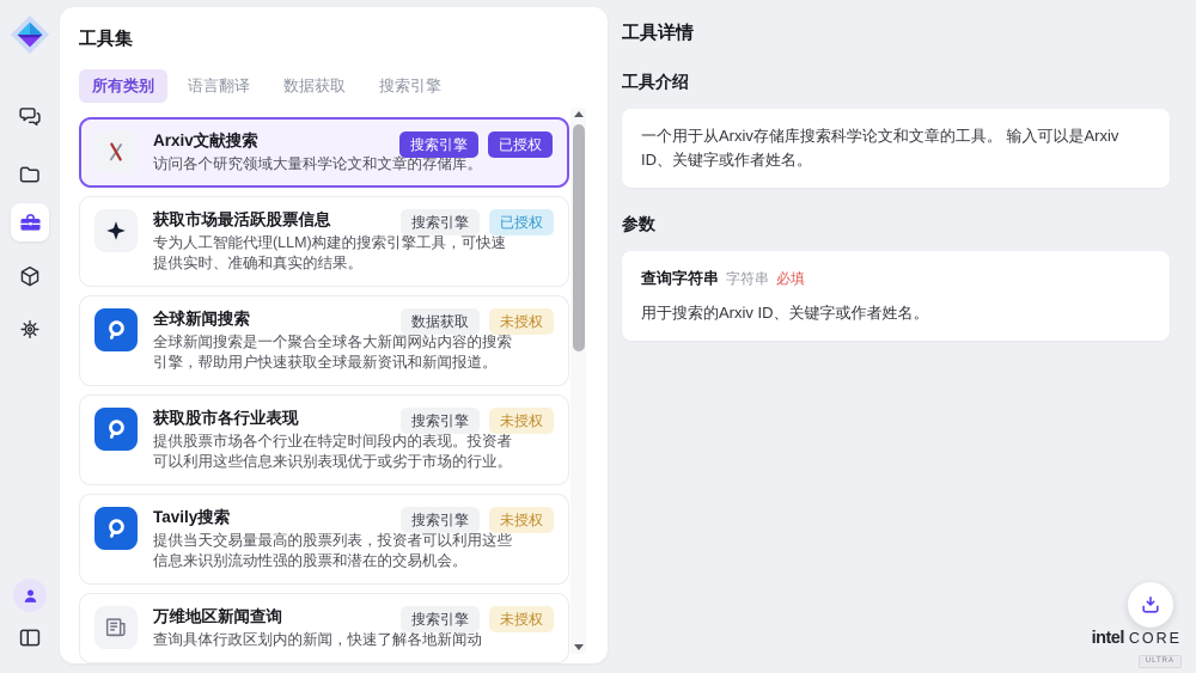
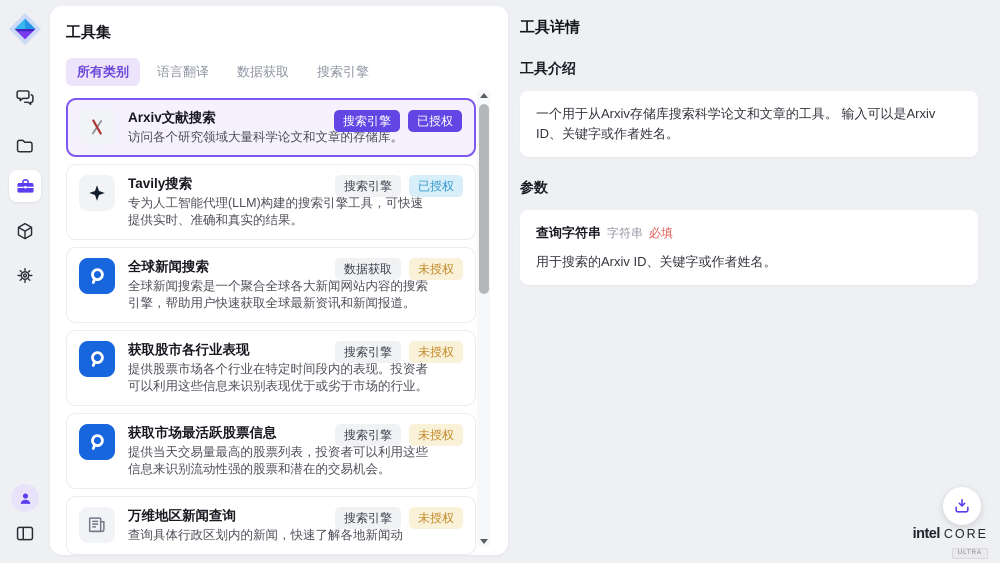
  工具集
  所有类别
  语言翻译
  数据获取
  搜索引擎
  Arxiv文献搜索
  访问各个研究领域大量科学论文和文章的存储库。
  搜索引擎
  已授权
- 获取市场最活跃股票信息
+ Tavily搜索
  专为人工智能代理(LLM)构建的搜索引擎工具，可快速提供实时、准确和真实的结果。
  搜索引擎
  已授权
  全球新闻搜索
  全球新闻搜索是一个聚合全球各大新闻网站内容的搜索引擎，帮助用户快速获取全球最新资讯和新闻报道。
  数据获取
  未授权
  获取股市各行业表现
  提供股票市场各个行业在特定时间段内的表现。投资者可以利用这些信息来识别表现优于或劣于市场的行业。
  搜索引擎
  未授权
- Tavily搜索
+ 获取市场最活跃股票信息
  提供当天交易量最高的股票列表，投资者可以利用这些信息来识别流动性强的股票和潜在的交易机会。
  搜索引擎
  未授权
  万维地区新闻查询
  查询具体行政区划内的新闻，快速了解各地新闻动
  搜索引擎
  未授权
  工具详情
  工具介绍
  一个用于从Arxiv存储库搜索科学论文和文章的工具。 输入可以是Arxiv ID、关键字或作者姓名。
  参数
  查询字符串
  字符串
  必填
  用于搜索的Arxiv ID、关键字或作者姓名。
  intel CORE
